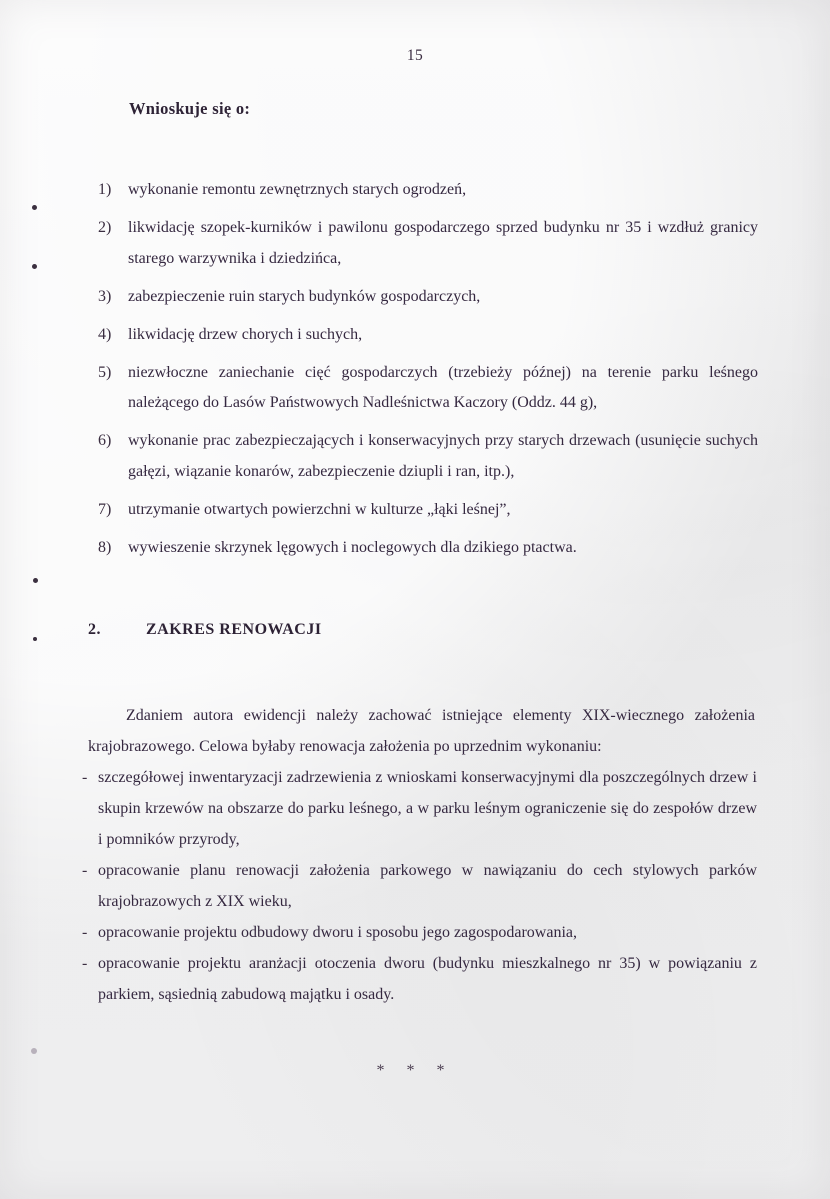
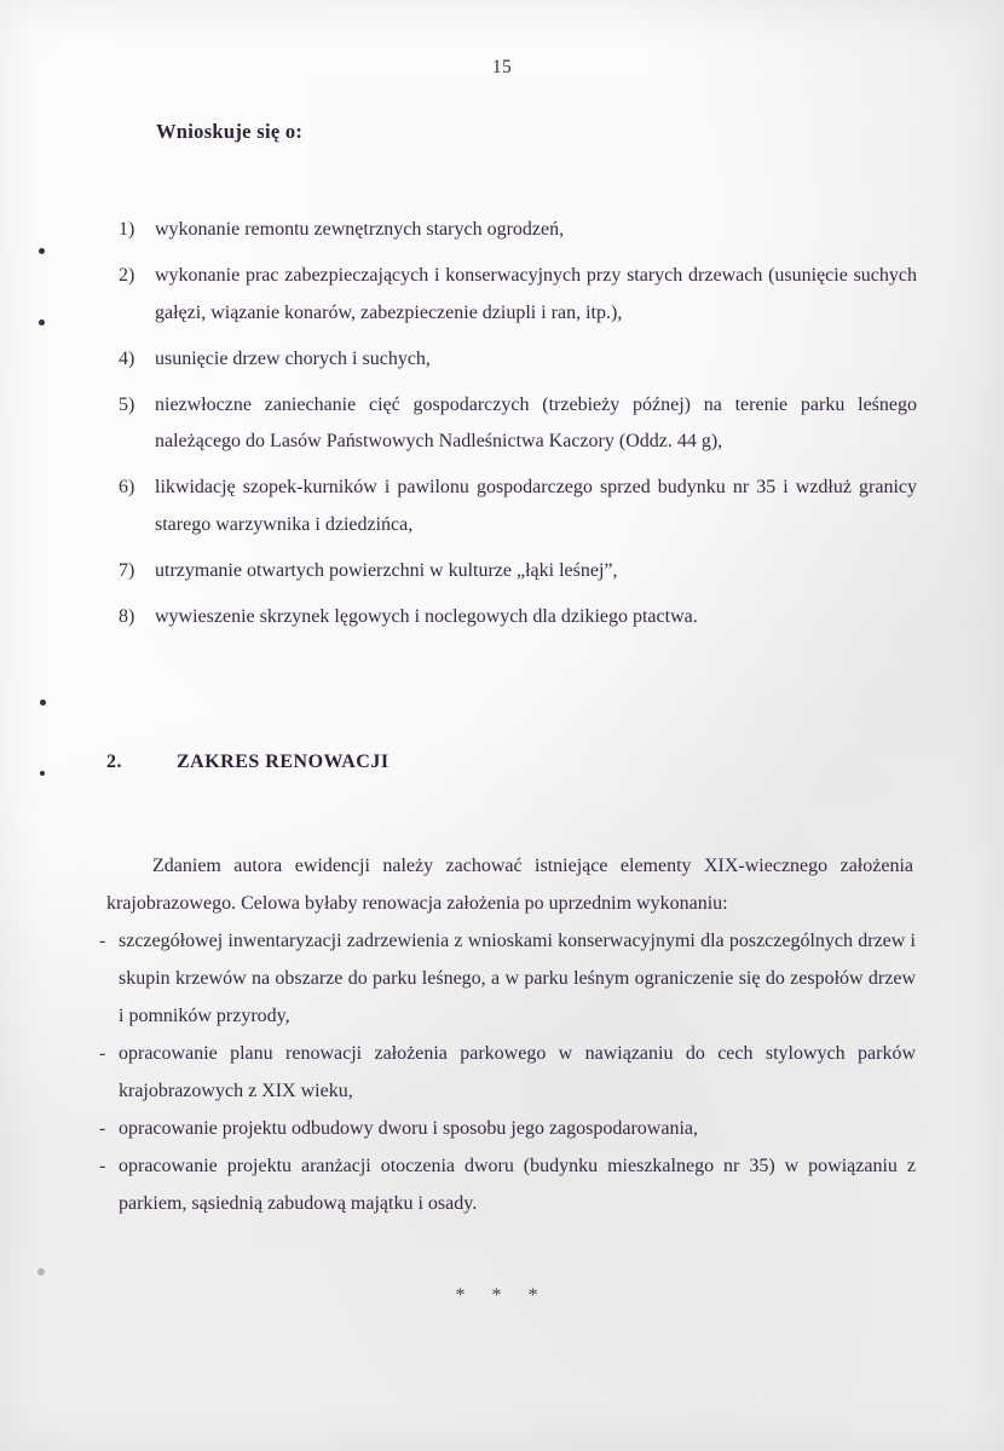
  15
  Wnioskuje się o:
  1)
  wykonanie remontu zewnętrznych starych ogrodzeń,
  2)
- likwidację szopek-kurników i pawilonu gospodarczego sprzed budynku nr 35 i wzdłuż granicy starego warzywnika i dziedzińca,
+ wykonanie prac zabezpieczających i konserwacyjnych przy starych drzewach (usunięcie suchych gałęzi, wiązanie konarów, zabezpieczenie dziupli i ran, itp.),
- 3)
- zabezpieczenie ruin starych budynków gospodarczych,
  4)
- likwidację drzew chorych i suchych,
+ usunięcie drzew chorych i suchych,
  5)
  niezwłoczne zaniechanie cięć gospodarczych (trzebieży późnej) na terenie parku leśnego należącego do Lasów Państwowych Nadleśnictwa Kaczory (Oddz. 44 g),
  6)
- wykonanie prac zabezpieczających i konserwacyjnych przy starych drzewach (usunięcie suchych gałęzi, wiązanie konarów, zabezpieczenie dziupli i ran, itp.),
+ likwidację szopek-kurników i pawilonu gospodarczego sprzed budynku nr 35 i wzdłuż granicy starego warzywnika i dziedzińca,
  7)
  utrzymanie otwartych powierzchni w kulturze „łąki leśnej”,
  8)
  wywieszenie skrzynek lęgowych i noclegowych dla dzikiego ptactwa.
  2.
  ZAKRES RENOWACJI
  Zdaniem autora ewidencji należy zachować istniejące elementy XIX-wiecznego założenia krajobrazowego. Celowa byłaby renowacja założenia po uprzednim wykonaniu:
  -
  szczegółowej inwentaryzacji zadrzewienia z wnioskami konserwacyjnymi dla poszczególnych drzew i skupin krzewów na obszarze do parku leśnego, a w parku leśnym ograniczenie się do zespołów drzew i pomników przyrody,
  -
  opracowanie planu renowacji założenia parkowego w nawiązaniu do cech stylowych parków krajobrazowych z XIX wieku,
  -
  opracowanie projektu odbudowy dworu i sposobu jego zagospodarowania,
  -
  opracowanie projektu aranżacji otoczenia dworu (budynku mieszkalnego nr 35) w powiązaniu z parkiem, sąsiednią zabudową majątku i osady.
  * * *
